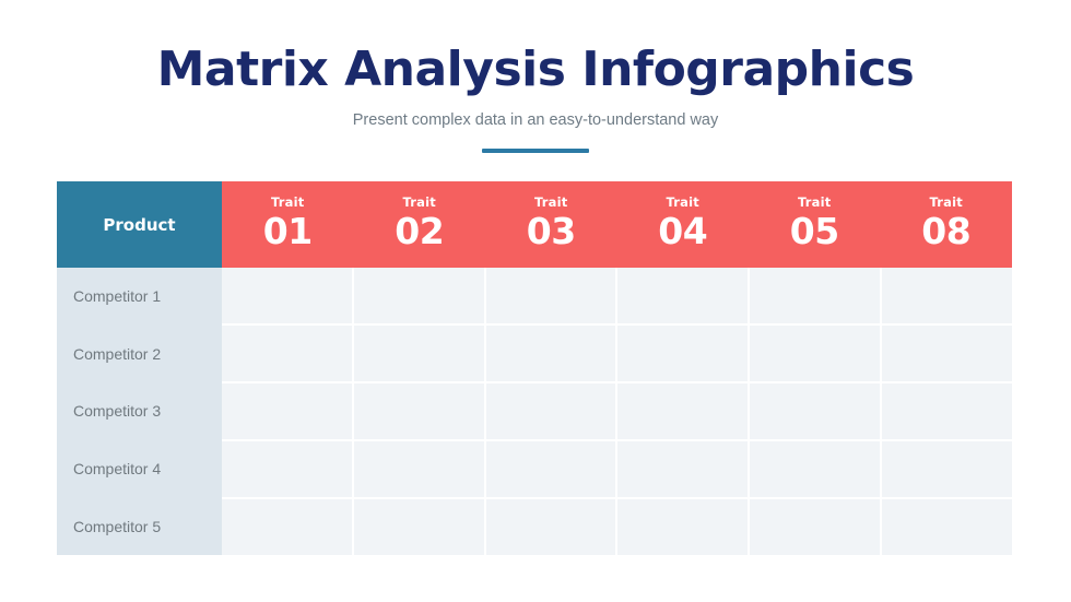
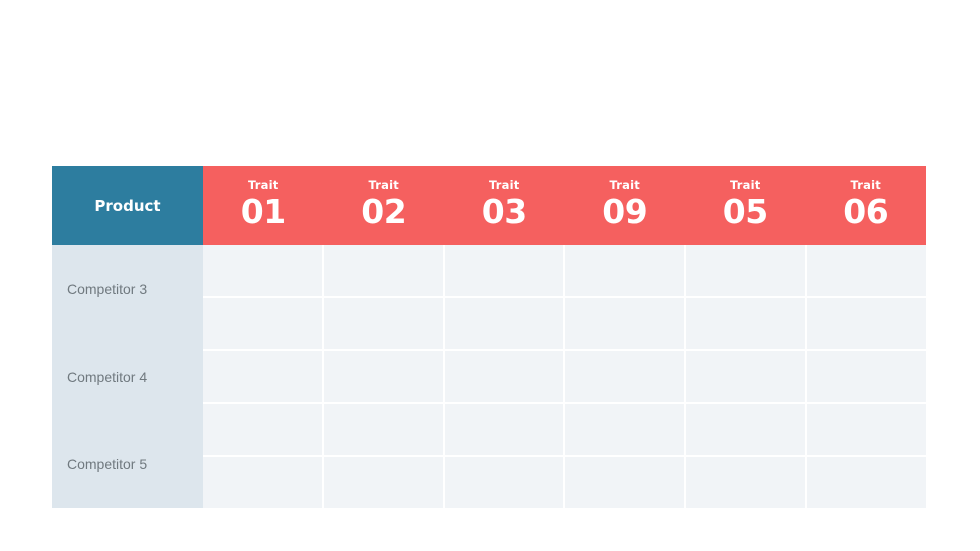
- Matrix Analysis Infographics
- Present complex data in an easy-to-understand way
  Product
  Trait
  01
  Trait
  02
  Trait
  03
  Trait
- 04
+ 09
  Trait
  05
  Trait
- 08
+ 06
- Competitor 1
- Competitor 2
  Competitor 3
  Competitor 4
  Competitor 5
